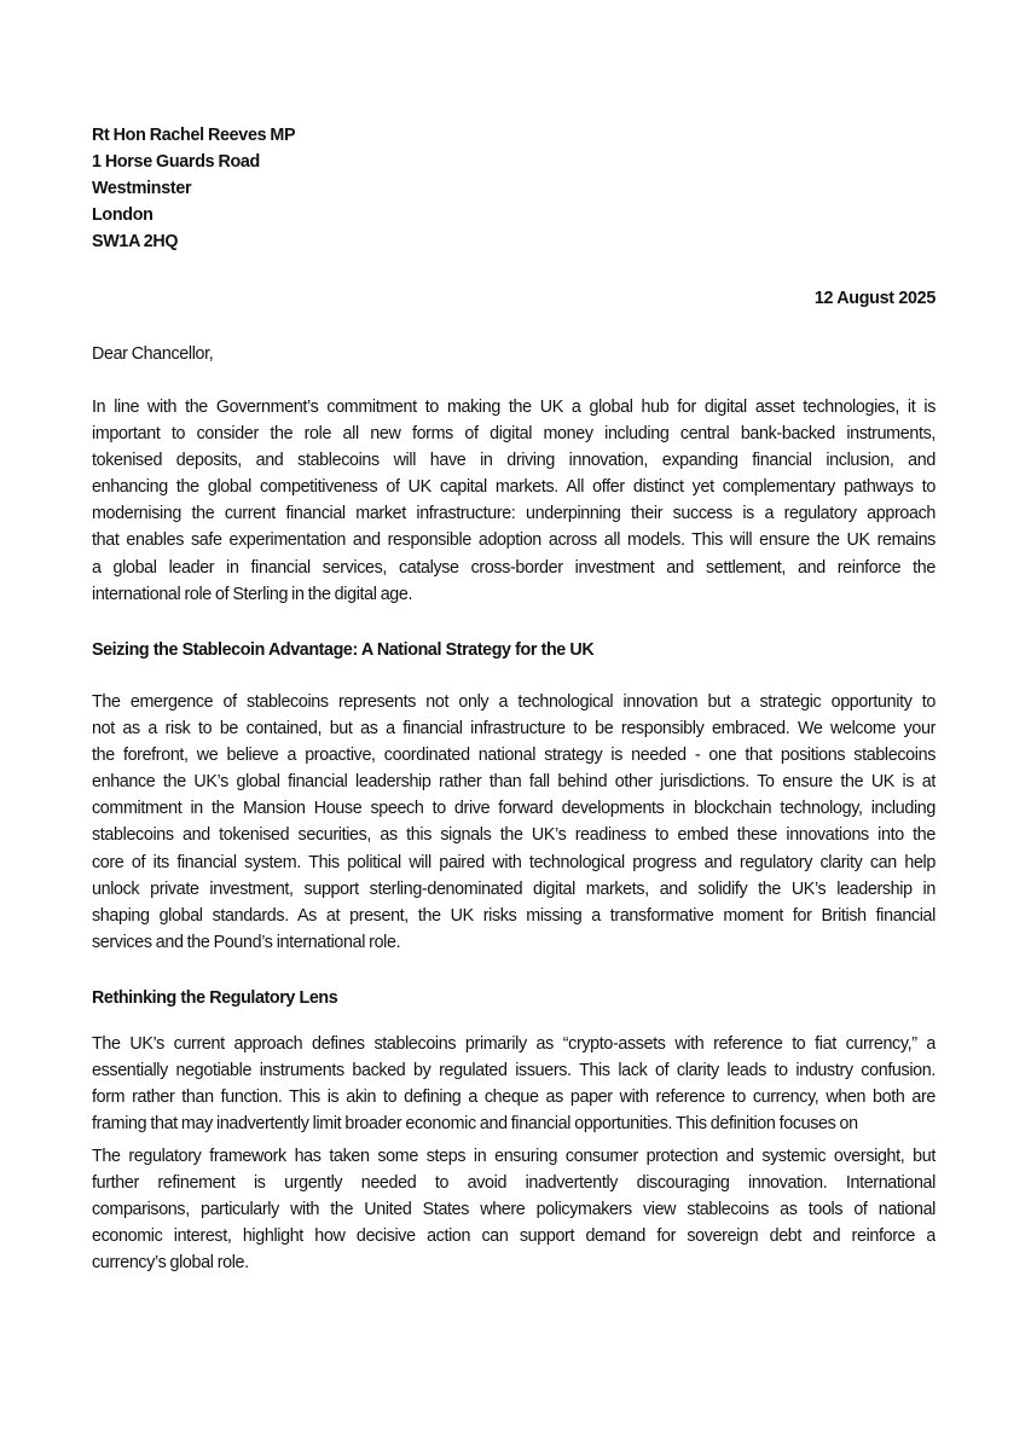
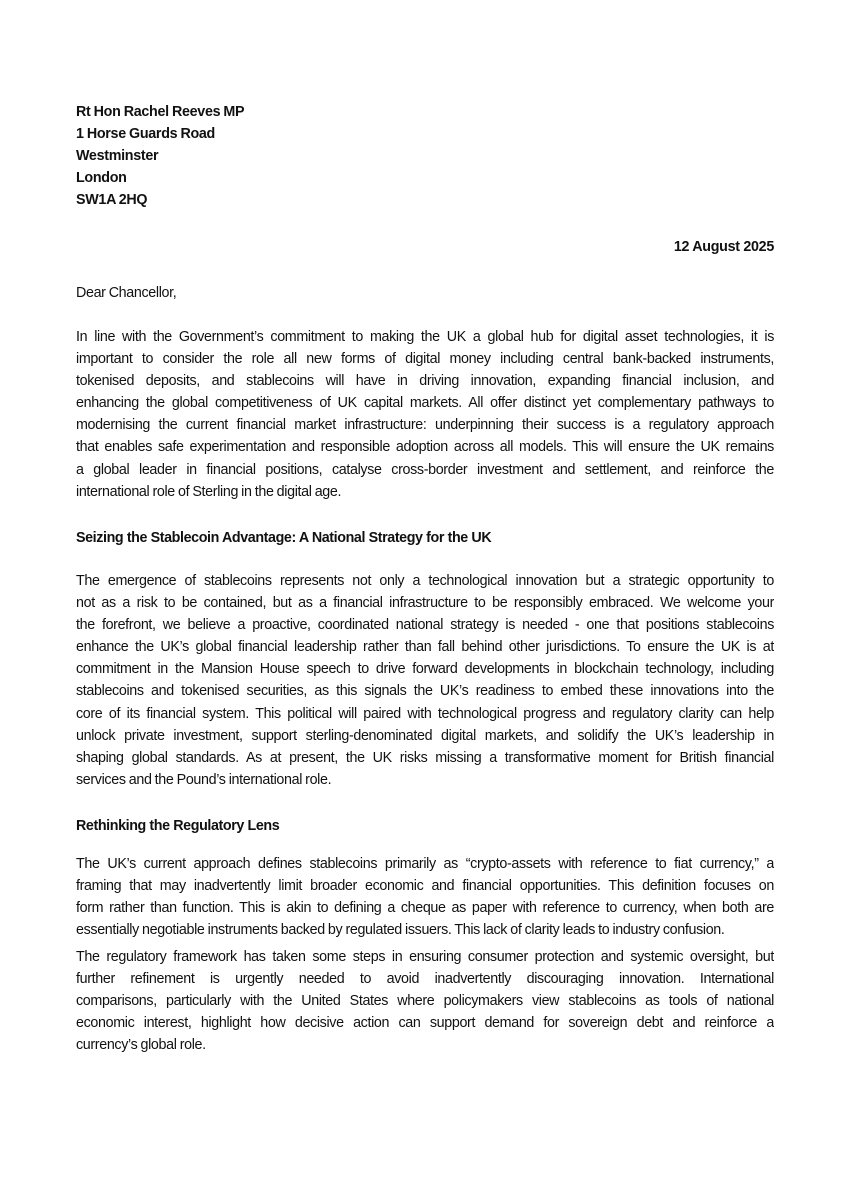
  Rt Hon Rachel Reeves MP
  1 Horse Guards Road
  Westminster
  London
  SW1A 2HQ
  12 August 2025
  Dear Chancellor,
  In line with the Government’s commitment to making the UK a global hub for digital asset technologies, it is
  important to consider the role all new forms of digital money including central bank-backed instruments,
  tokenised deposits, and stablecoins will have in driving innovation, expanding financial inclusion, and
  enhancing the global competitiveness of UK capital markets. All offer distinct yet complementary pathways to
  modernising the current financial market infrastructure: underpinning their success is a regulatory approach
  that enables safe experimentation and responsible adoption across all models. This will ensure the UK remains
- a global leader in financial services, catalyse cross-border investment and settlement, and reinforce the
+ a global leader in financial positions, catalyse cross-border investment and settlement, and reinforce the
  international role of Sterling in the digital age.
  Seizing the Stablecoin Advantage: A National Strategy for the UK
  The emergence of stablecoins represents not only a technological innovation but a strategic opportunity to
  not as a risk to be contained, but as a financial infrastructure to be responsibly embraced. We welcome your
  the forefront, we believe a proactive, coordinated national strategy is needed - one that positions stablecoins
  enhance the UK’s global financial leadership rather than fall behind other jurisdictions. To ensure the UK is at
  commitment in the Mansion House speech to drive forward developments in blockchain technology, including
  stablecoins and tokenised securities, as this signals the UK’s readiness to embed these innovations into the
  core of its financial system. This political will paired with technological progress and regulatory clarity can help
  unlock private investment, support sterling-denominated digital markets, and solidify the UK’s leadership in
  shaping global standards. As at present, the UK risks missing a transformative moment for British financial
  services and the Pound’s international role.
  Rethinking the Regulatory Lens
  The UK’s current approach defines stablecoins primarily as “crypto-assets with reference to fiat currency,” a
- essentially negotiable instruments backed by regulated issuers. This lack of clarity leads to industry confusion.
+ framing that may inadvertently limit broader economic and financial opportunities. This definition focuses on
  form rather than function. This is akin to defining a cheque as paper with reference to currency, when both are
- framing that may inadvertently limit broader economic and financial opportunities. This definition focuses on
+ essentially negotiable instruments backed by regulated issuers. This lack of clarity leads to industry confusion.
  The regulatory framework has taken some steps in ensuring consumer protection and systemic oversight, but
  further refinement is urgently needed to avoid inadvertently discouraging innovation. International
  comparisons, particularly with the United States where policymakers view stablecoins as tools of national
  economic interest, highlight how decisive action can support demand for sovereign debt and reinforce a
  currency’s global role.
